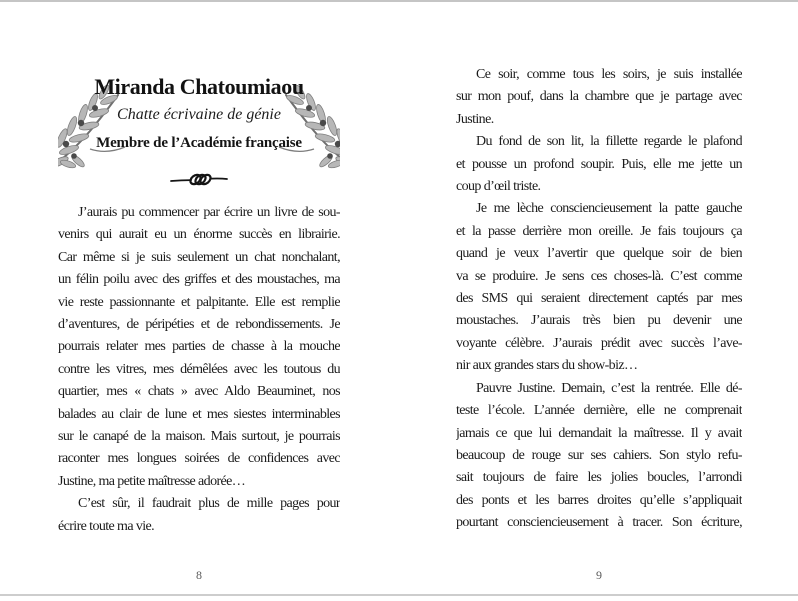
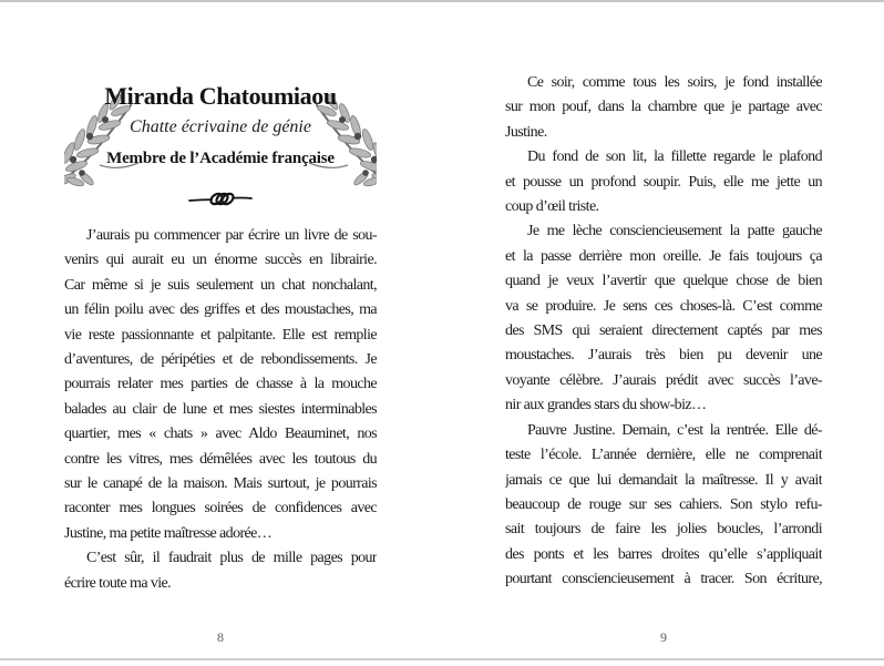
  Miranda Chatoumiaou
  Chatte écrivaine de génie
  Membre de l’Académie française
  J’aurais pu commencer par écrire un livre de sou-
  venirs qui aurait eu un énorme succès en librairie.
  Car même si je suis seulement un chat nonchalant,
  un félin poilu avec des griffes et des moustaches, ma
  vie reste passionnante et palpitante. Elle est remplie
  d’aventures, de péripéties et de rebondissements. Je
  pourrais relater mes parties de chasse à la mouche
- contre les vitres, mes démêlées avec les toutous du
+ balades au clair de lune et mes siestes interminables
  quartier, mes « chats » avec Aldo Beauminet, nos
- balades au clair de lune et mes siestes interminables
+ contre les vitres, mes démêlées avec les toutous du
  sur le canapé de la maison. Mais surtout, je pourrais
  raconter mes longues soirées de confidences avec
  Justine, ma petite maîtresse adorée…
  C’est sûr, il faudrait plus de mille pages pour
  écrire toute ma vie.
- Ce soir, comme tous les soirs, je suis installée
+ Ce soir, comme tous les soirs, je fond installée
  sur mon pouf, dans la chambre que je partage avec
  Justine.
  Du fond de son lit, la fillette regarde le plafond
  et pousse un profond soupir. Puis, elle me jette un
  coup d’œil triste.
  Je me lèche consciencieusement la patte gauche
  et la passe derrière mon oreille. Je fais toujours ça
- quand je veux l’avertir que quelque soir de bien
+ quand je veux l’avertir que quelque chose de bien
  va se produire. Je sens ces choses-là. C’est comme
  des SMS qui seraient directement captés par mes
  moustaches. J’aurais très bien pu devenir une
  voyante célèbre. J’aurais prédit avec succès l’ave-
  nir aux grandes stars du show-biz…
  Pauvre Justine. Demain, c’est la rentrée. Elle dé-
  teste l’école. L’année dernière, elle ne comprenait
  jamais ce que lui demandait la maîtresse. Il y avait
  beaucoup de rouge sur ses cahiers. Son stylo refu-
  sait toujours de faire les jolies boucles, l’arrondi
  des ponts et les barres droites qu’elle s’appliquait
  pourtant consciencieusement à tracer. Son écriture,
  8
  9
